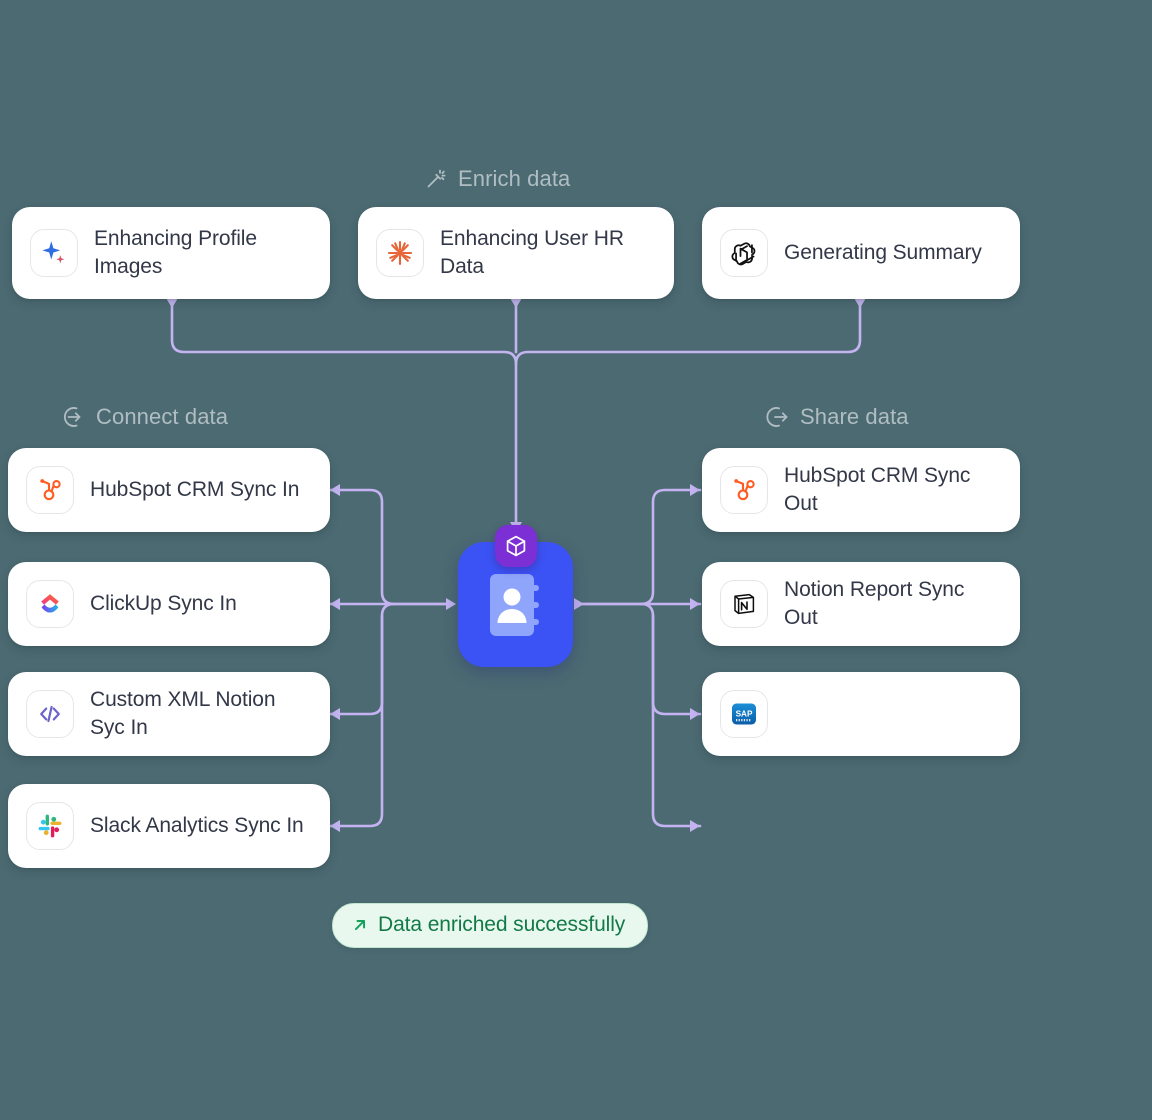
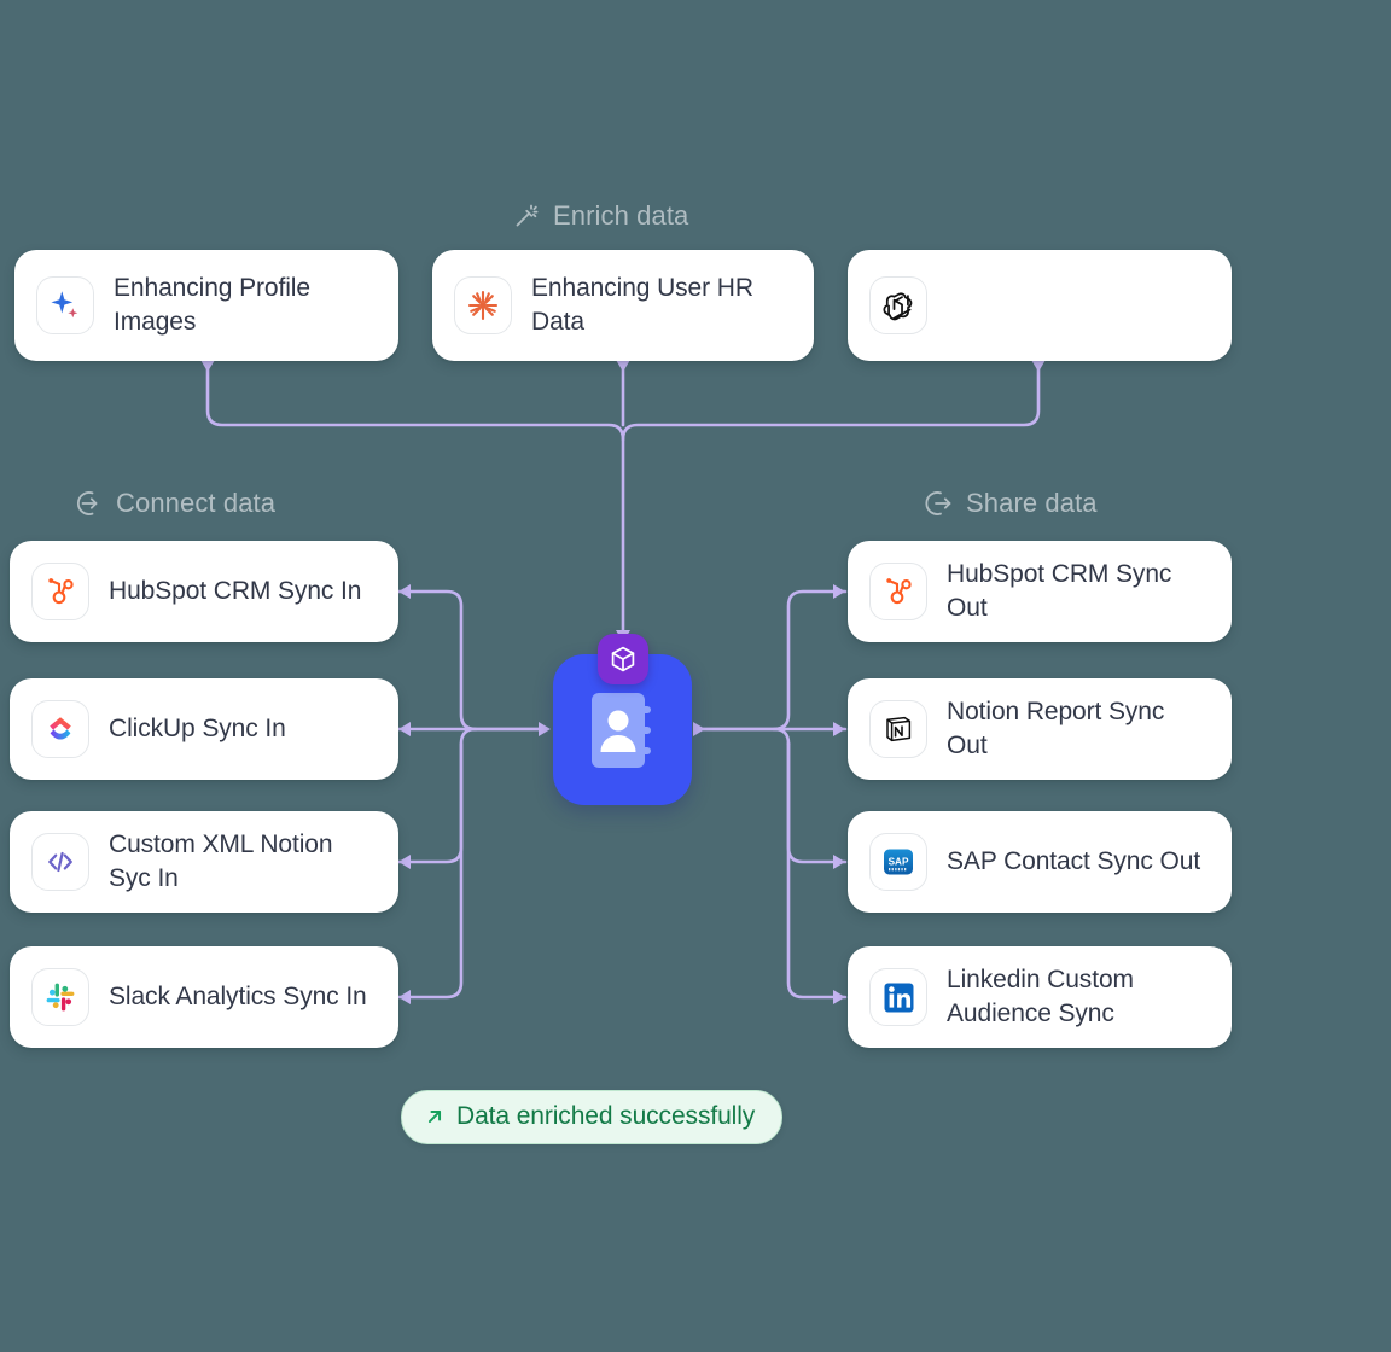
  Enrich data
  Connect data
  Share data
  Enhancing Profile Images
  Enhancing User HR Data
- Generating Summary
  HubSpot CRM Sync In
  ClickUp Sync In
  Custom XML Notion Syc In
  Slack Analytics Sync In
  HubSpot CRM Sync Out
  Notion Report Sync Out
  SAP
+ SAP Contact Sync Out
+ Linkedin Custom Audience Sync
  Data enriched successfully
